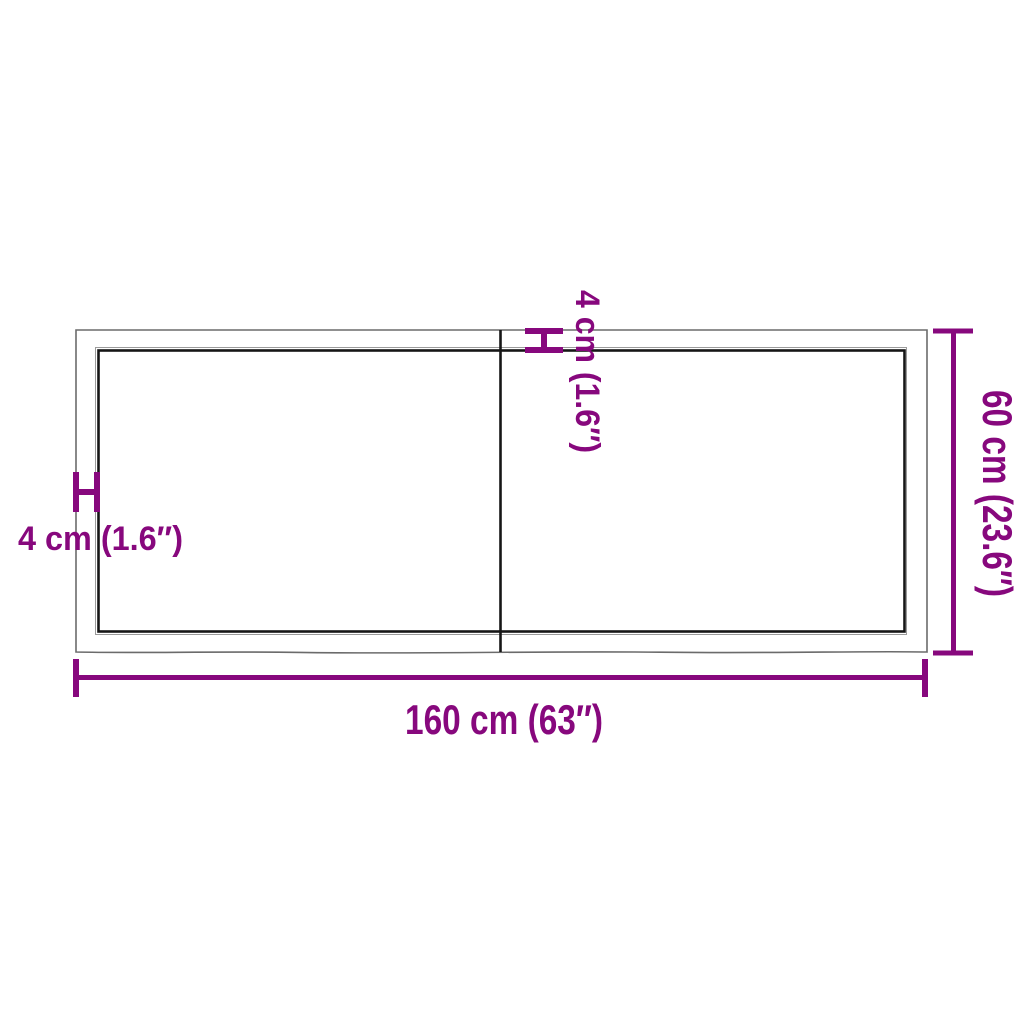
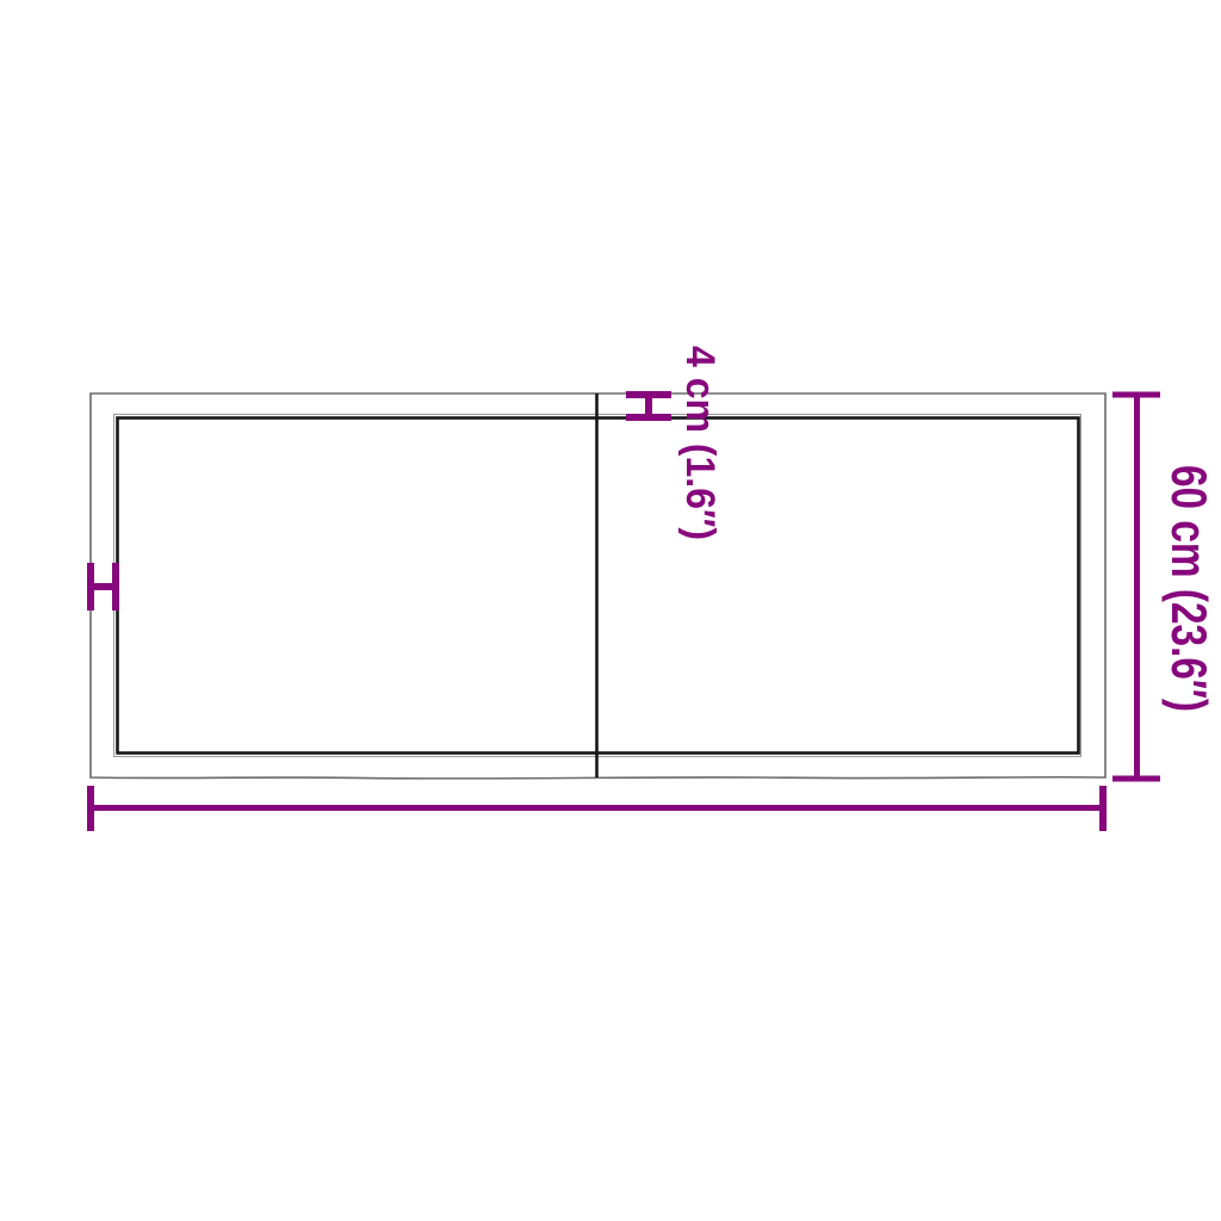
- 160 cm (63″)
- 4 cm (1.6″)
